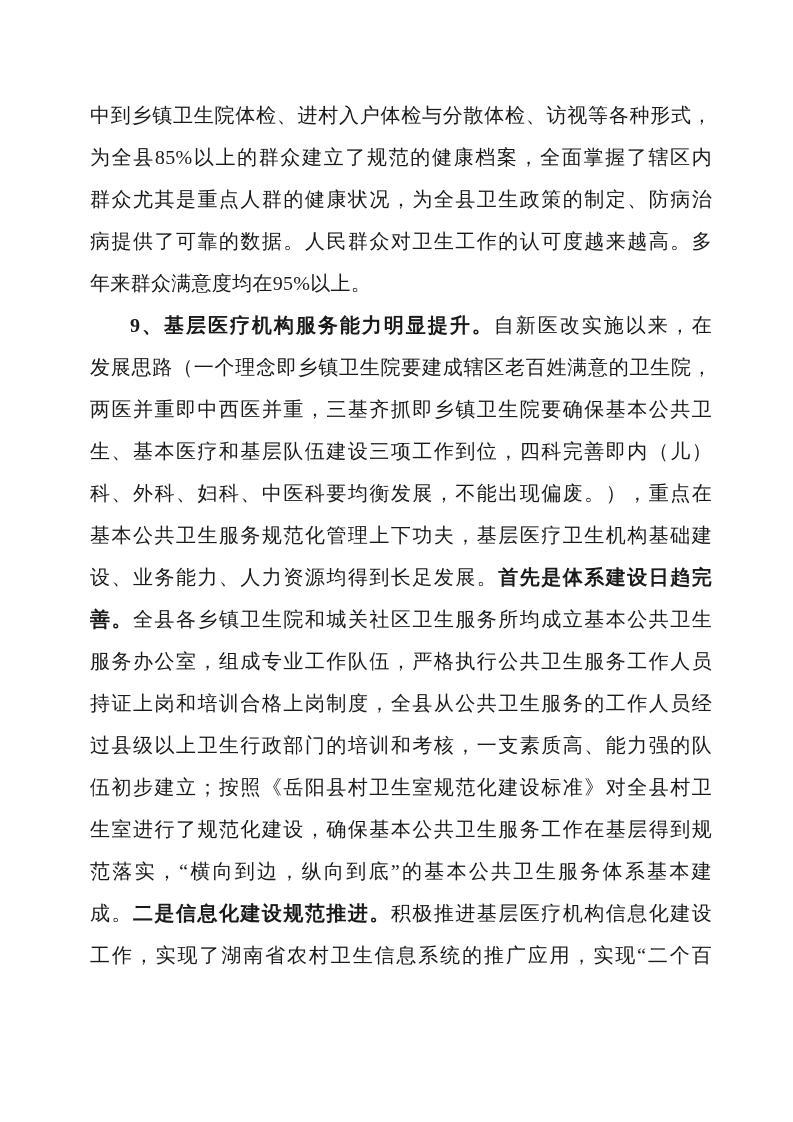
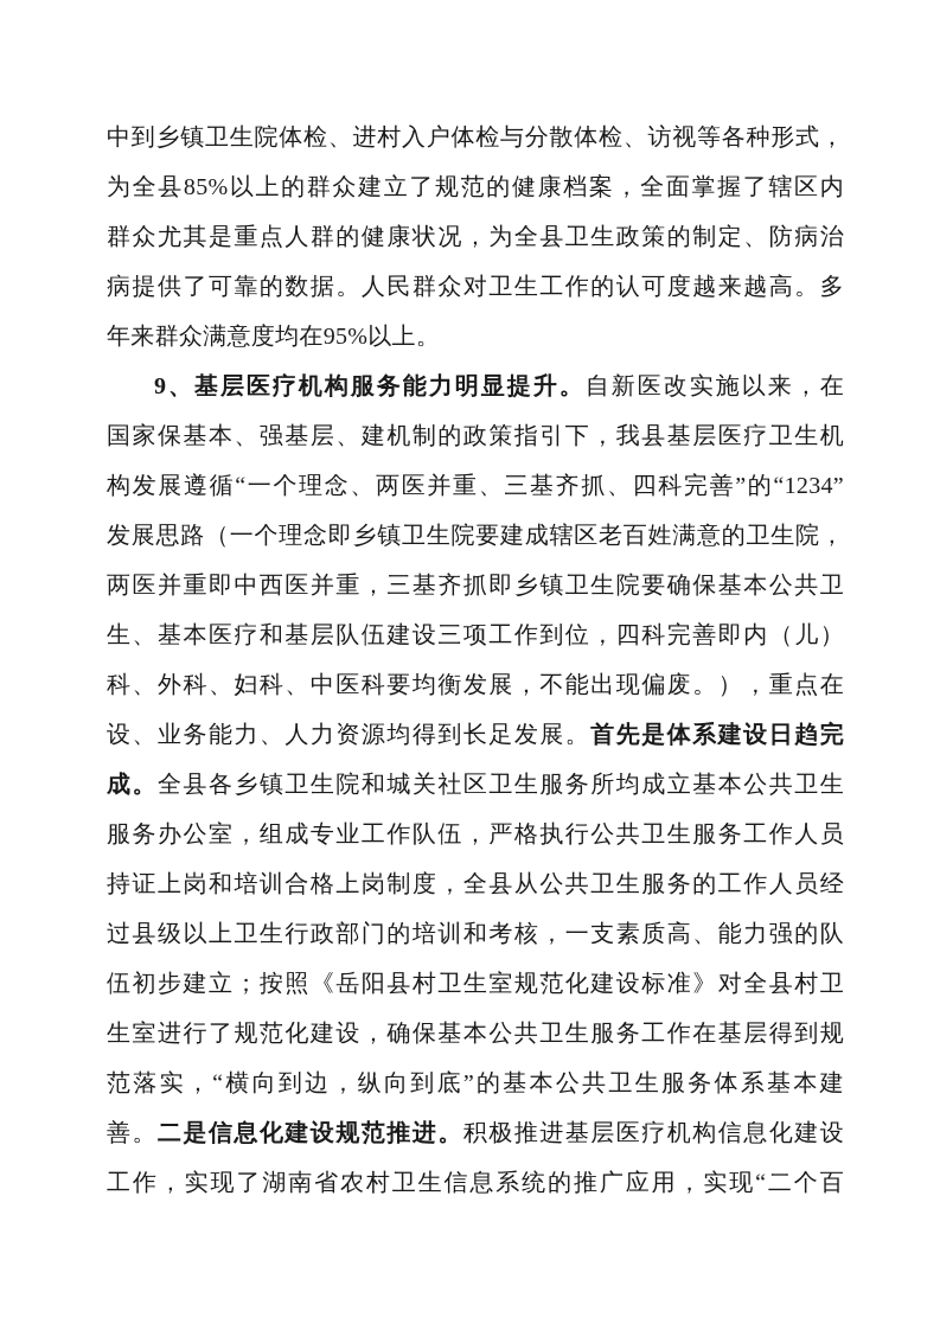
  中到乡镇卫生院体检、进村入户体检与分散体检、访视等各种形式，
  为全县85%以上的群众建立了规范的健康档案，全面掌握了辖区内
  群众尤其是重点人群的健康状况，为全县卫生政策的制定、防病治
  病提供了可靠的数据。人民群众对卫生工作的认可度越来越高。多
  年来群众满意度均在95%以上。
  9、基层医疗机构服务能力明显提升。自新医改实施以来，在
+ 国家保基本、强基层、建机制的政策指引下，我县基层医疗卫生机
+ 构发展遵循“一个理念、两医并重、三基齐抓、四科完善”的“1234”
  发展思路（一个理念即乡镇卫生院要建成辖区老百姓满意的卫生院，
  两医并重即中西医并重，三基齐抓即乡镇卫生院要确保基本公共卫
  生、基本医疗和基层队伍建设三项工作到位，四科完善即内（儿）
  科、外科、妇科、中医科要均衡发展，不能出现偏废。），重点在
- 基本公共卫生服务规范化管理上下功夫，基层医疗卫生机构基础建
  设、业务能力、人力资源均得到长足发展。首先是体系建设日趋完
- 善。全县各乡镇卫生院和城关社区卫生服务所均成立基本公共卫生
+ 成。全县各乡镇卫生院和城关社区卫生服务所均成立基本公共卫生
  服务办公室，组成专业工作队伍，严格执行公共卫生服务工作人员
  持证上岗和培训合格上岗制度，全县从公共卫生服务的工作人员经
  过县级以上卫生行政部门的培训和考核，一支素质高、能力强的队
  伍初步建立；按照《岳阳县村卫生室规范化建设标准》对全县村卫
  生室进行了规范化建设，确保基本公共卫生服务工作在基层得到规
  范落实，“横向到边，纵向到底”的基本公共卫生服务体系基本建
- 成。二是信息化建设规范推进。积极推进基层医疗机构信息化建设
+ 善。二是信息化建设规范推进。积极推进基层医疗机构信息化建设
  工作，实现了湖南省农村卫生信息系统的推广应用，实现“二个百
